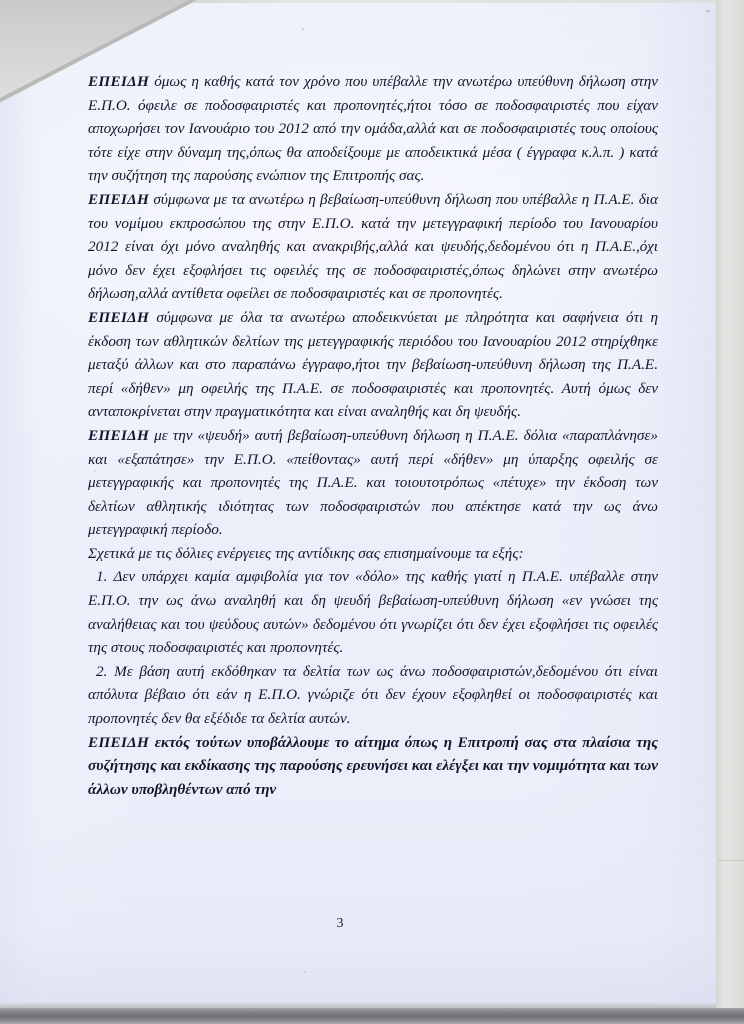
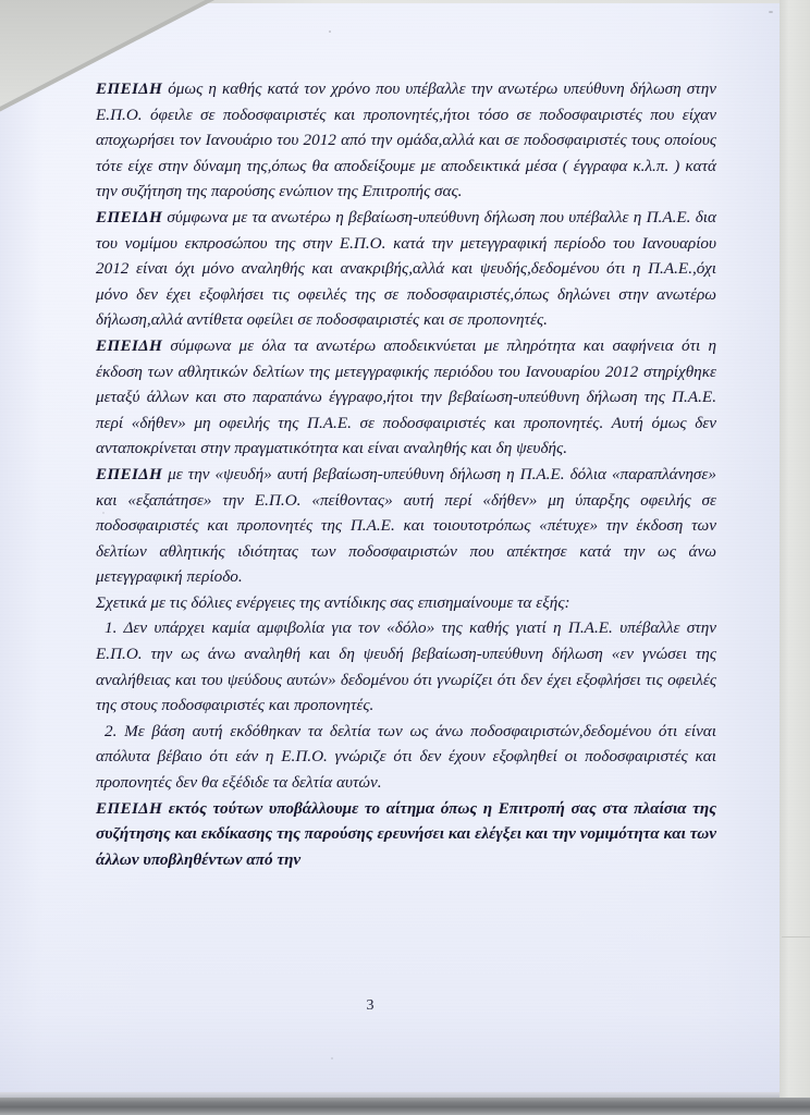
  ΕΠΕΙΔΗ όμως η καθής κατά τον χρόνο που υπέβαλλε την ανωτέρω υπεύθυνη δήλωση στην Ε.Π.Ο. όφειλε σε ποδοσφαιριστές και προπονητές,ήτοι τόσο σε ποδοσφαιριστές που είχαν αποχωρήσει τον Ιανουάριο του 2012 από την ομάδα,αλλά και σε ποδοσφαιριστές τους οποίους τότε είχε στην δύναμη της,όπως θα αποδείξουμε με αποδεικτικά μέσα ( έγγραφα κ.λ.π. ) κατά την συζήτηση της παρούσης ενώπιον της Επιτροπής σας.
  ΕΠΕΙΔΗ σύμφωνα με τα ανωτέρω η βεβαίωση-υπεύθυνη δήλωση που υπέβαλλε η Π.Α.Ε. δια του νομίμου εκπροσώπου της στην Ε.Π.Ο. κατά την μετεγγραφική περίοδο του Ιανουαρίου 2012 είναι όχι μόνο αναληθής και ανακριβής,αλλά και ψευδής,δεδομένου ότι η Π.Α.Ε.,όχι μόνο δεν έχει εξοφλήσει τις οφειλές της σε ποδοσφαιριστές,όπως δηλώνει στην ανωτέρω δήλωση,αλλά αντίθετα οφείλει σε ποδοσφαιριστές και σε προπονητές.
  ΕΠΕΙΔΗ σύμφωνα με όλα τα ανωτέρω αποδεικνύεται με πληρότητα και σαφήνεια ότι η έκδοση των αθλητικών δελτίων της μετεγγραφικής περιόδου του Ιανουαρίου 2012 στηρίχθηκε μεταξύ άλλων και στο παραπάνω έγγραφο,ήτοι την βεβαίωση-υπεύθυνη δήλωση της Π.Α.Ε. περί «δήθεν» μη οφειλής της Π.Α.Ε. σε ποδοσφαιριστές και προπονητές. Αυτή όμως δεν ανταποκρίνεται στην πραγματικότητα και είναι αναληθής και δη ψευδής.
- ΕΠΕΙΔΗ με την «ψευδή» αυτή βεβαίωση-υπεύθυνη δήλωση η Π.Α.Ε. δόλια «παραπλάνησε» και «εξαπάτησε» την Ε.Π.Ο. «πείθοντας» αυτή περί «δήθεν» μη ύπαρξης οφειλής σε μετεγγραφικής και προπονητές της Π.Α.Ε. και τοιουτοτρόπως «πέτυχε» την έκδοση των δελτίων αθλητικής ιδιότητας των ποδοσφαιριστών που απέκτησε κατά την ως άνω μετεγγραφική περίοδο.
+ ΕΠΕΙΔΗ με την «ψευδή» αυτή βεβαίωση-υπεύθυνη δήλωση η Π.Α.Ε. δόλια «παραπλάνησε» και «εξαπάτησε» την Ε.Π.Ο. «πείθοντας» αυτή περί «δήθεν» μη ύπαρξης οφειλής σε ποδοσφαιριστές και προπονητές της Π.Α.Ε. και τοιουτοτρόπως «πέτυχε» την έκδοση των δελτίων αθλητικής ιδιότητας των ποδοσφαιριστών που απέκτησε κατά την ως άνω μετεγγραφική περίοδο.
  Σχετικά με τις δόλιες ενέργειες της αντίδικης σας επισημαίνουμε τα εξής:
  1. Δεν υπάρχει καμία αμφιβολία για τον «δόλο» της καθής γιατί η Π.Α.Ε. υπέβαλλε στην Ε.Π.Ο. την ως άνω αναληθή και δη ψευδή βεβαίωση-υπεύθυνη δήλωση «εν γνώσει της αναλήθειας και του ψεύδους αυτών» δεδομένου ότι γνωρίζει ότι δεν έχει εξοφλήσει τις οφειλές της στους ποδοσφαιριστές και προπονητές.
  2. Με βάση αυτή εκδόθηκαν τα δελτία των ως άνω ποδοσφαιριστών,δεδομένου ότι είναι απόλυτα βέβαιο ότι εάν η Ε.Π.Ο. γνώριζε ότι δεν έχουν εξοφληθεί οι ποδοσφαιριστές και προπονητές δεν θα εξέδιδε τα δελτία αυτών.
  ΕΠΕΙΔΗ εκτός τούτων υποβάλλουμε το αίτημα όπως η Επιτροπή σας στα πλαίσια της συζήτησης και εκδίκασης της παρούσης ερευνήσει και ελέγξει και την νομιμότητα και των άλλων υποβληθέντων από την
  3
